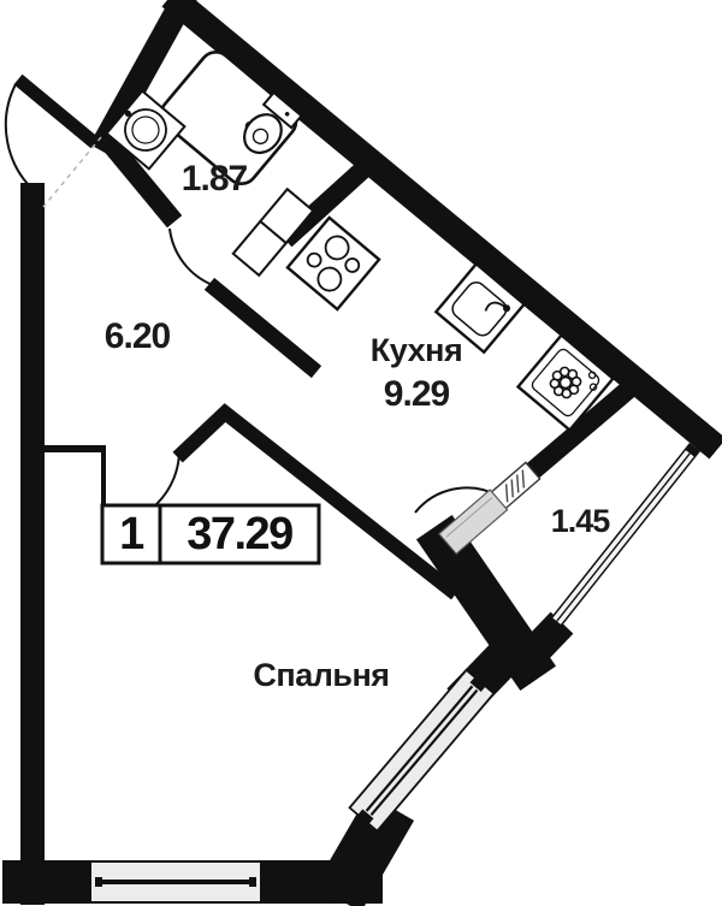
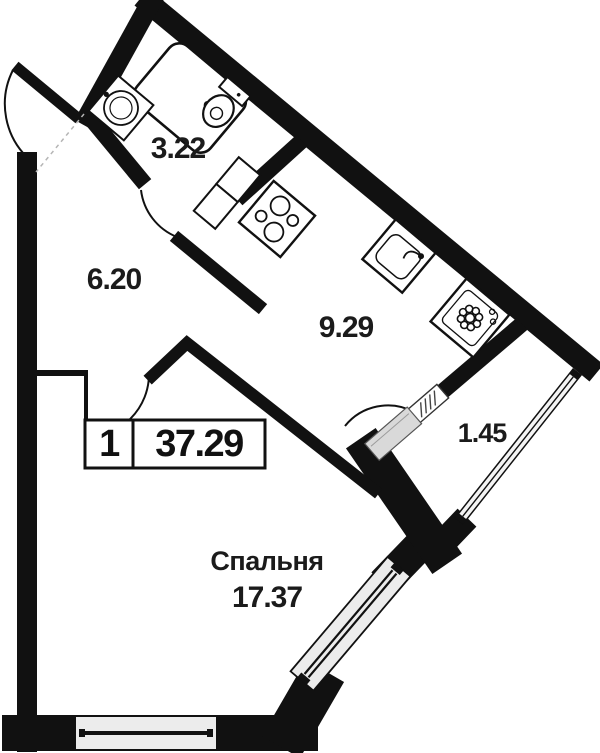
  1
  37.29
- 1.87
+ 3.22
  6.20
- Кухня
  9.29
  1.45
  Спальня
+ 17.37
